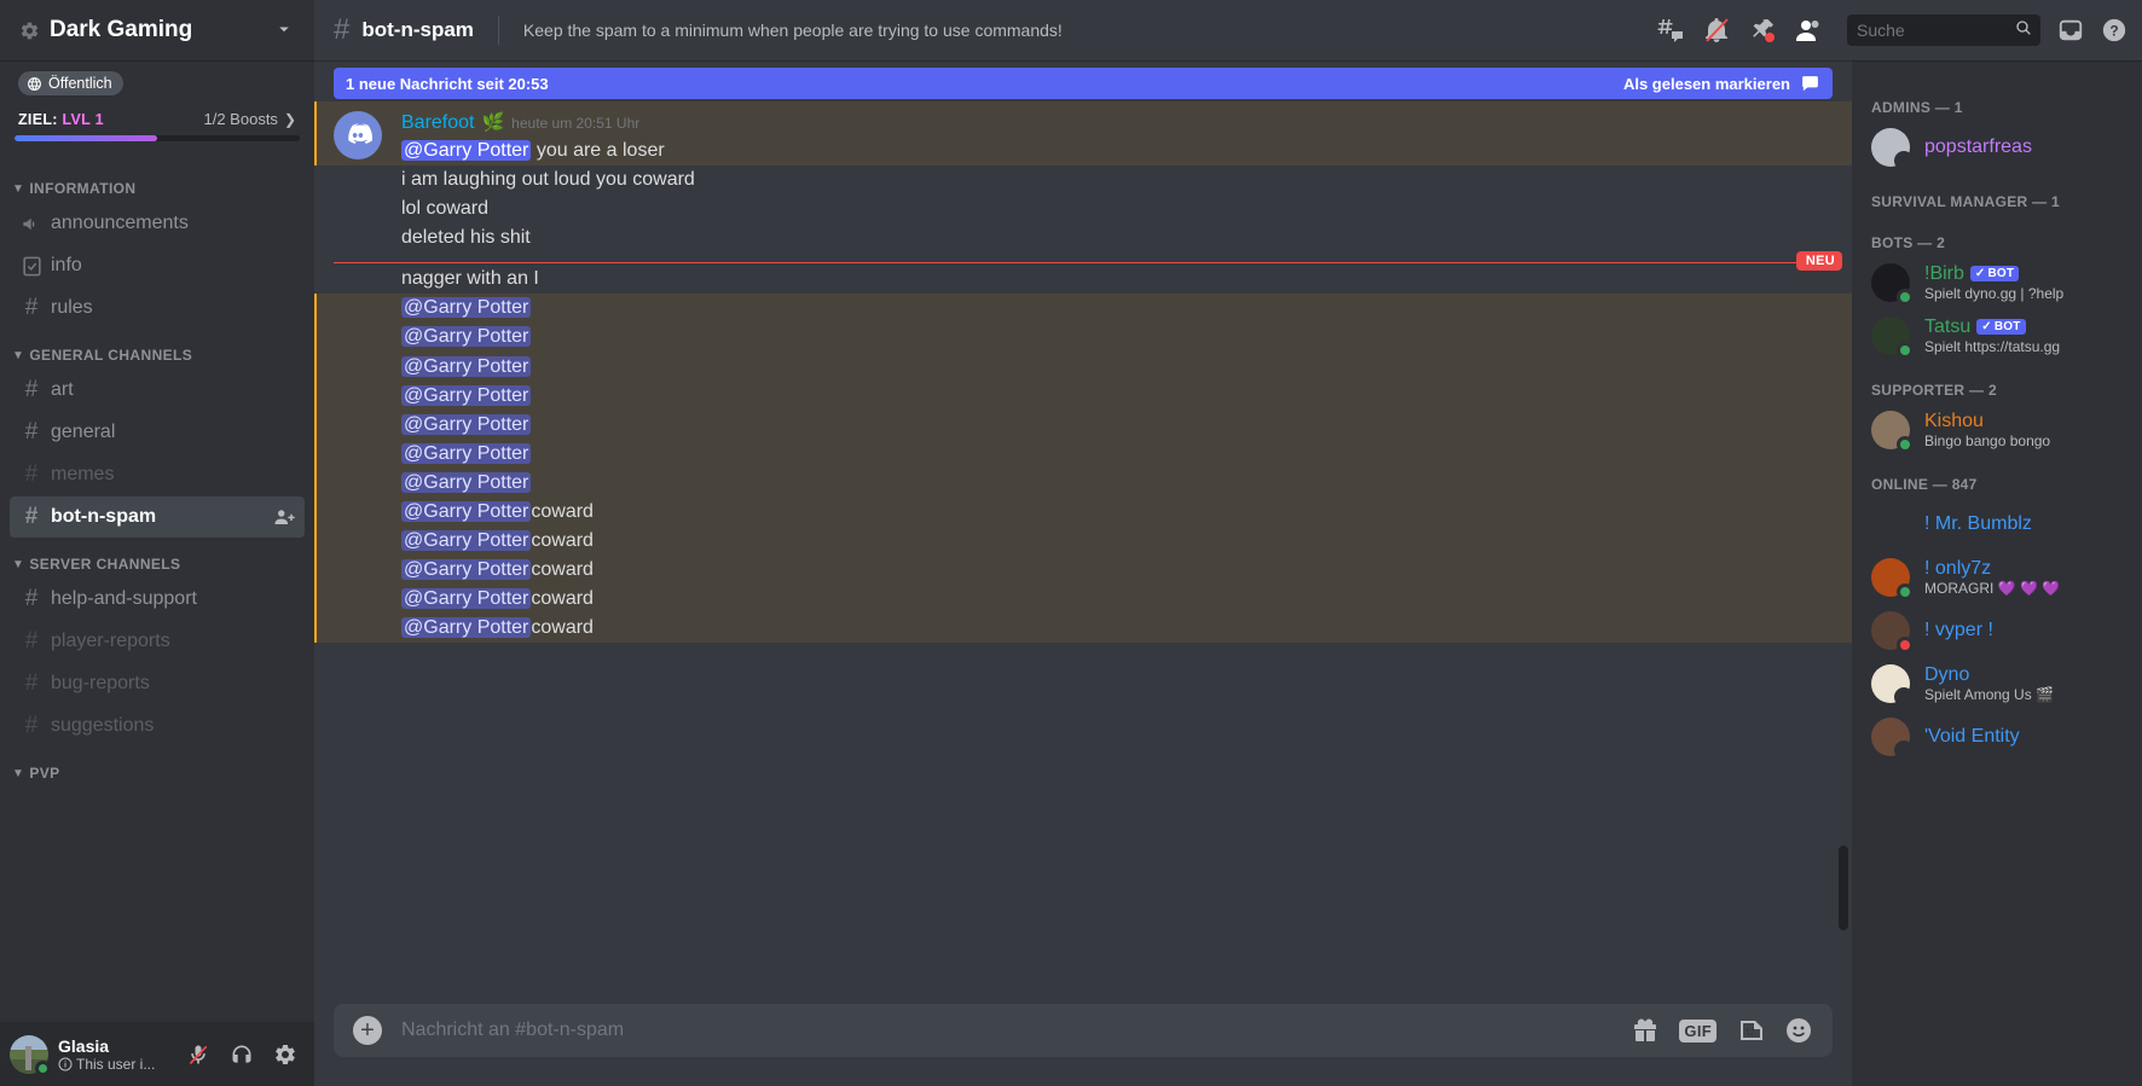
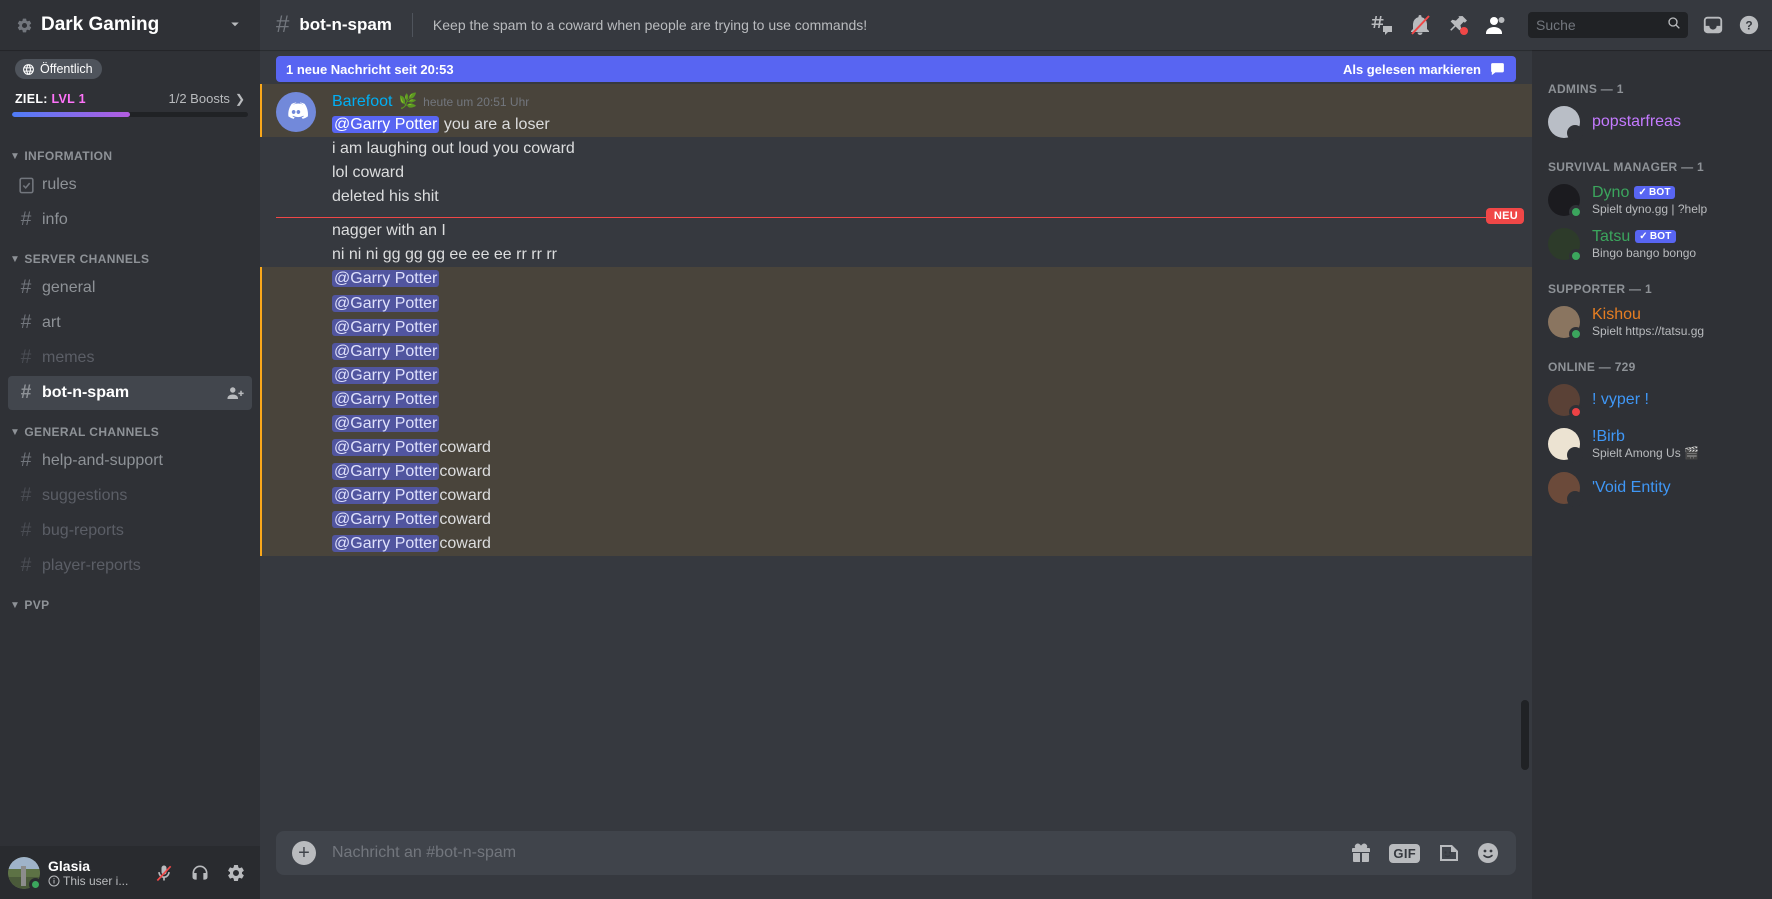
  Dark Gaming
  Öffentlich
  ZIEL: LVL 1
  1/2 Boosts
  ❯
  ▼
  INFORMATION
- announcements
- info
+ rules
  #
- rules
+ info
  ▼
- GENERAL CHANNELS
+ SERVER CHANNELS
  #
- art
+ general
  #
- general
+ art
  #
  memes
  #
  bot-n-spam
  ▼
- SERVER CHANNELS
+ GENERAL CHANNELS
  #
  help-and-support
  #
- player-reports
+ suggestions
  #
  bug-reports
  #
- suggestions
+ player-reports
  ▼
  PVP
  Glasia
  This user i...
  #
  bot-n-spam
- Keep the spam to a minimum when people are trying to use commands!
+ Keep the spam to a coward when people are trying to use commands!
  Suche
  ?
  1 neue Nachricht seit 20:53
  Als gelesen markieren
  Barefoot
  🌿
  heute um 20:51 Uhr
  @Garry Potter you are a loser
  i am laughing out loud you coward
  lol coward
  deleted his shit
  NEU
  nagger with an I
+ ni ni ni gg gg gg ee ee ee rr rr rr
  @Garry Potter
  @Garry Potter
  @Garry Potter
  @Garry Potter
  @Garry Potter
  @Garry Potter
  @Garry Potter
  @Garry Pottercoward
  @Garry Pottercoward
  @Garry Pottercoward
  @Garry Pottercoward
  @Garry Pottercoward
  +
  Nachricht an #bot-n-spam
  GIF
  ADMINS — 1
  popstarfreas
  SURVIVAL MANAGER — 1
- BOTS — 2
- !Birb
+ Dyno
  ✓
  BOT
  Spielt dyno.gg | ?help
  Tatsu
  ✓
  BOT
- Spielt https://tatsu.gg
+ Bingo bango bongo
- SUPPORTER — 2
+ SUPPORTER — 1
  Kishou
- Bingo bango bongo
+ Spielt https://tatsu.gg
- ONLINE — 847
+ ONLINE — 729
- ! Mr. Bumblz
- ! only7z
- MORAGRI 💜 💜 💜
  ! vyper !
- Dyno
+ !Birb
  Spielt Among Us 🎬
  'Void Entity
